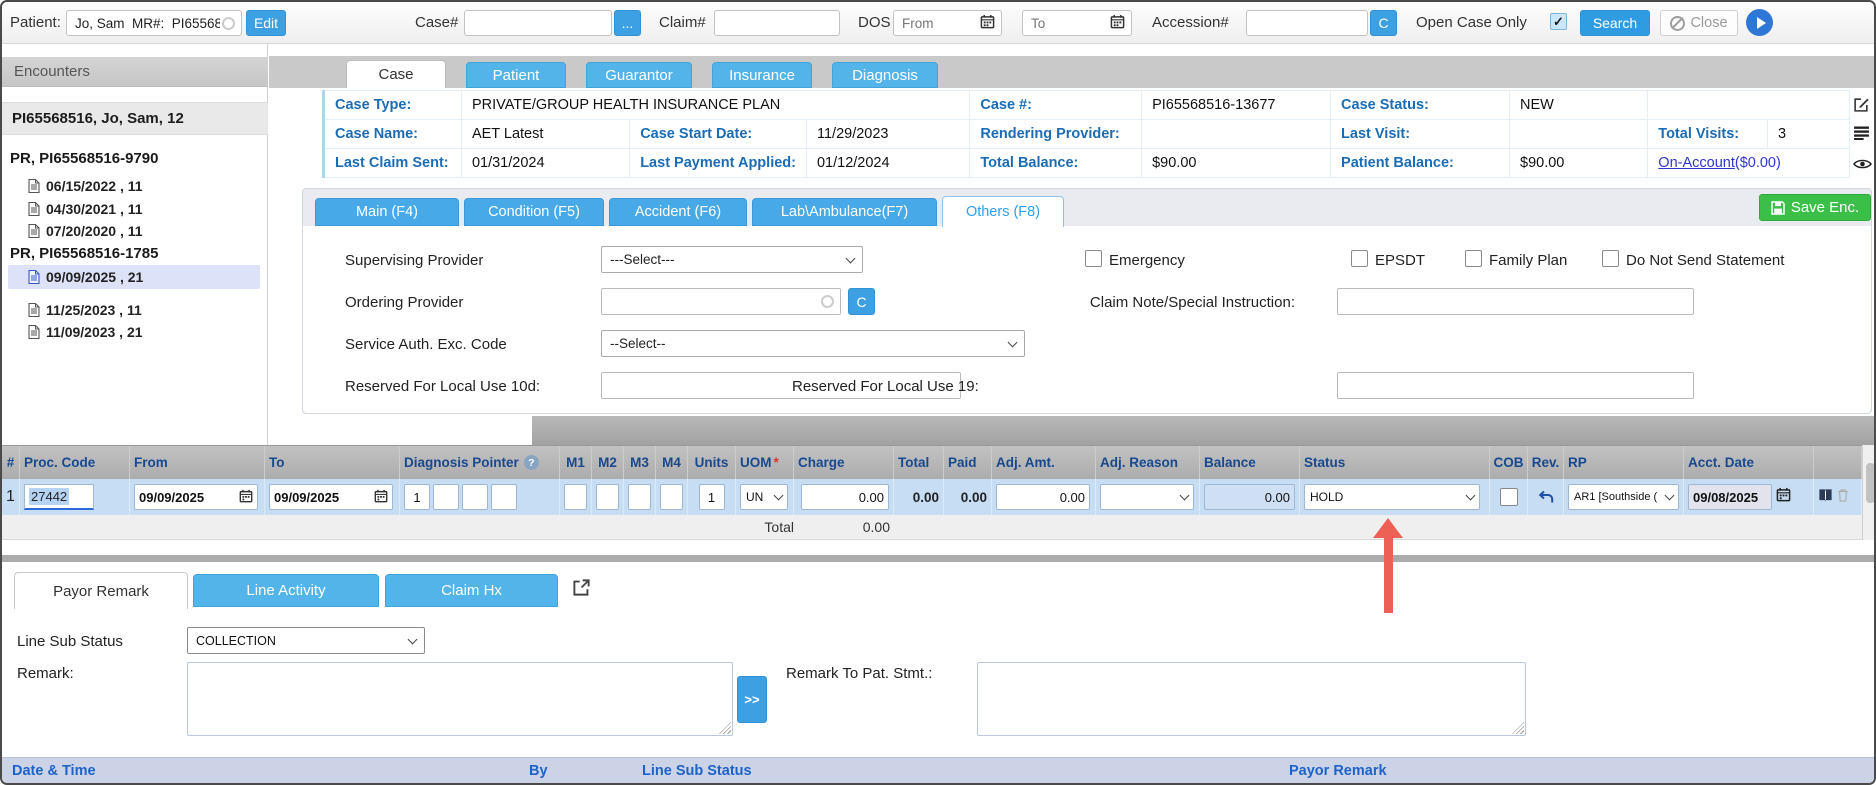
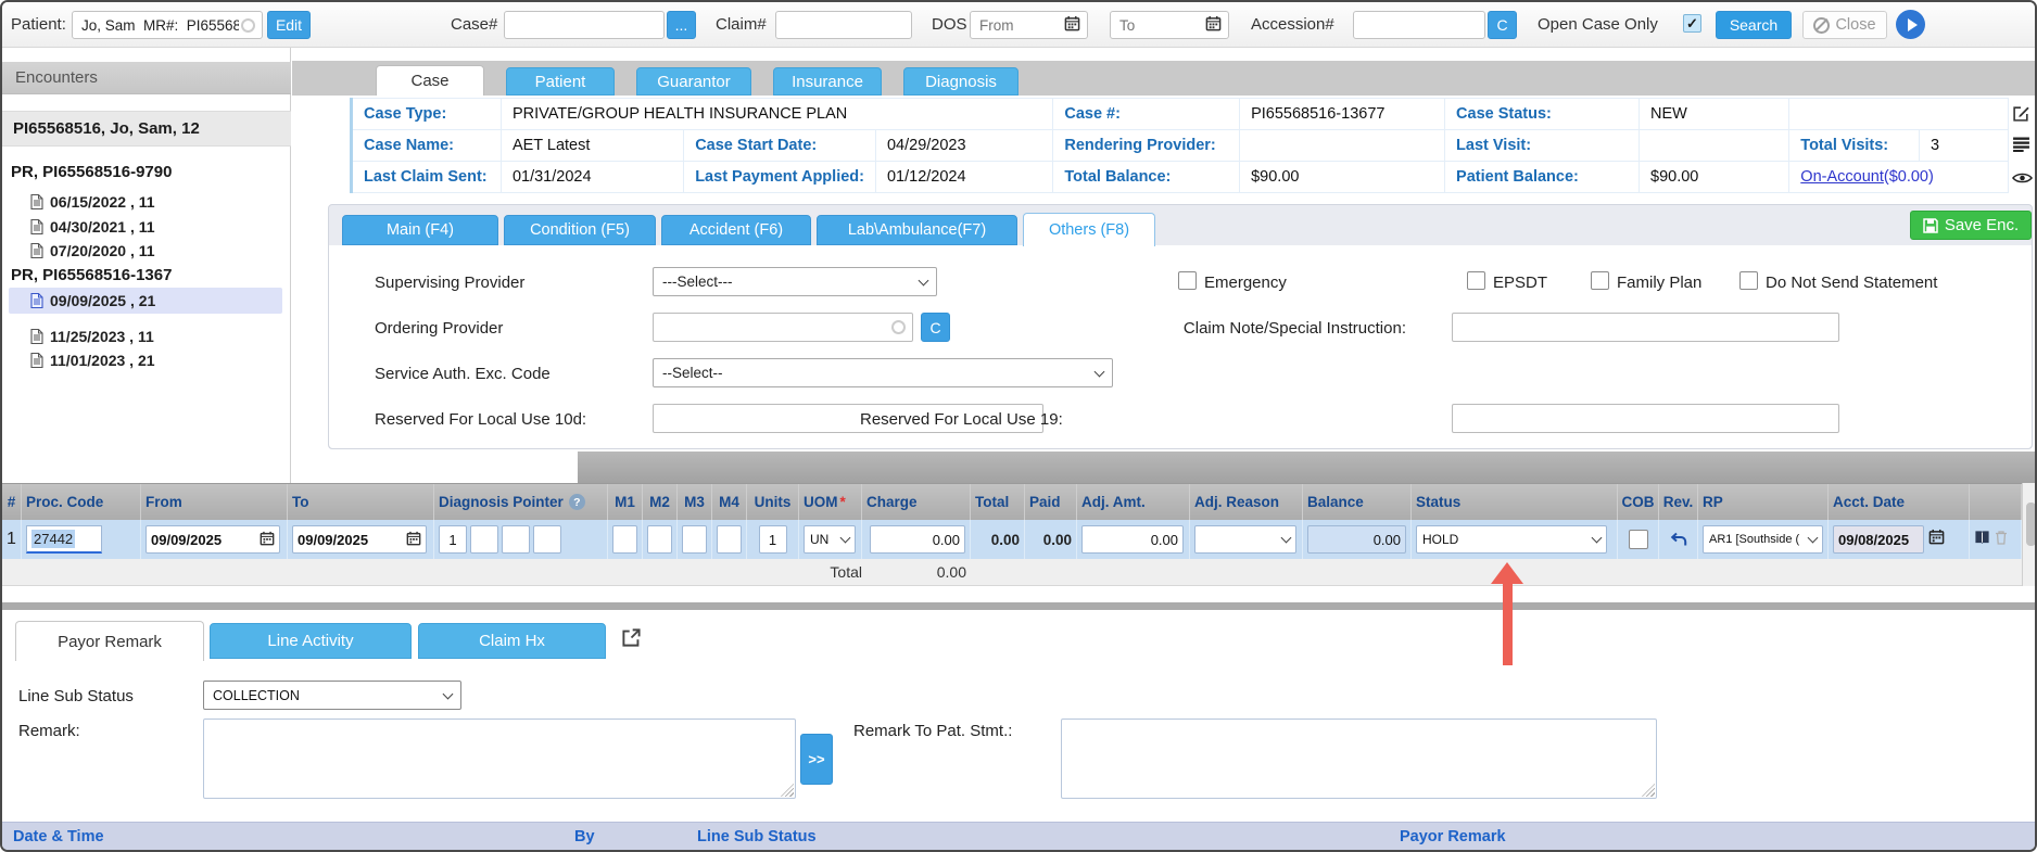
  Patient:
  Jo, Sam MR#: PI65568
  Edit
  Case#
  ...
  Claim#
  DOS
  From
  To
  Accession#
  C
  Open Case Only
  Search
  Close
  Encounters
  PI65568516, Jo, Sam, 12
  PR, PI65568516-9790
  06/15/2022 , 11
  04/30/2021 , 11
  07/20/2020 , 11
- PR, PI65568516-1785
+ PR, PI65568516-1367
  09/09/2025 , 21
  11/25/2023 , 11
- 11/09/2023 , 21
+ 11/01/2023 , 21
  Case
  Patient
  Guarantor
  Insurance
  Diagnosis
  Case Type:	PRIVATE/GROUP HEALTH INSURANCE PLAN	Case #:	PI65568516-13677	Case Status:	NEW
- Case Name:	AET Latest	Case Start Date:	11/29/2023	Rendering Provider:		Last Visit:		Total Visits:	3
+ Case Name:	AET Latest	Case Start Date:	04/29/2023	Rendering Provider:		Last Visit:		Total Visits:	3
  Last Claim Sent:	01/31/2024	Last Payment Applied:	01/12/2024	Total Balance:	$90.00	Patient Balance:	$90.00	On-Account($0.00)
  Main (F4)
  Condition (F5)
  Accident (F6)
  Lab\Ambulance(F7)
  Others (F8)
  Save Enc.
  Supervising Provider
  ---Select---
  Ordering Provider
  C
  Service Auth. Exc. Code
  --Select--
  Reserved For Local Use 10d:
  Emergency
  EPSDT
  Family Plan
  Do Not Send Statement
  Claim Note/Special Instruction:
  Reserved For Local Use 19:
  #
  Proc. Code
  From
  To
  Diagnosis Pointer
  ?
  M1
  M2
  M3
  M4
  Units
  UOM
  *
  Charge
  Total
  Paid
  Adj. Amt.
  Adj. Reason
  Balance
  Status
  COB
  Rev.
  RP
  Acct. Date
  1
  27442
  09/09/2025
  09/09/2025
  1
  1
  UN
  0.00
  0.00
  0.00
  0.00
  0.00
  HOLD
  AR1 [Southside (
  09/08/2025
  Total
  0.00
  Payor Remark
  Line Activity
  Claim Hx
  Line Sub Status
  COLLECTION
  Remark:
  >>
  Remark To Pat. Stmt.:
  Date & Time
  By
  Line Sub Status
  Payor Remark
